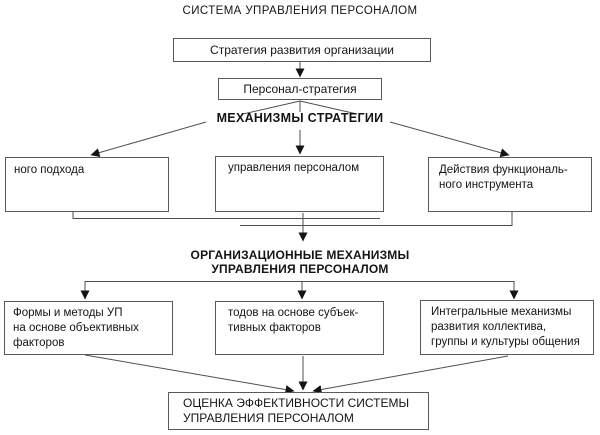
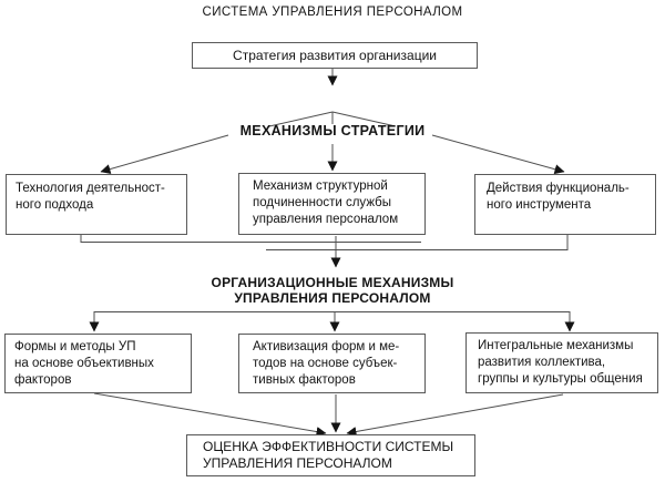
  СИСТЕМА УПРАВЛЕНИЯ ПЕРСОНАЛОМ
  Стратегия развития организации
- Персонал-стратегия
  МЕХАНИЗМЫ СТРАТЕГИИ
+ Технология деятельност-
  ного подхода
+ Механизм структурной
+ подчиненности службы
  управления персоналом
  Действия функциональ-
  ного инструмента
  ОРГАНИЗАЦИОННЫЕ МЕХАНИЗМЫ
  УПРАВЛЕНИЯ ПЕРСОНАЛОМ
  Формы и методы УП
  на основе объективных
  факторов
+ Активизация форм и ме-
  тодов на основе субъек-
  тивных факторов
  Интегральные механизмы
  развития коллектива,
  группы и культуры общения
  ОЦЕНКА ЭФФЕКТИВНОСТИ СИСТЕМЫ
  УПРАВЛЕНИЯ ПЕРСОНАЛОМ
